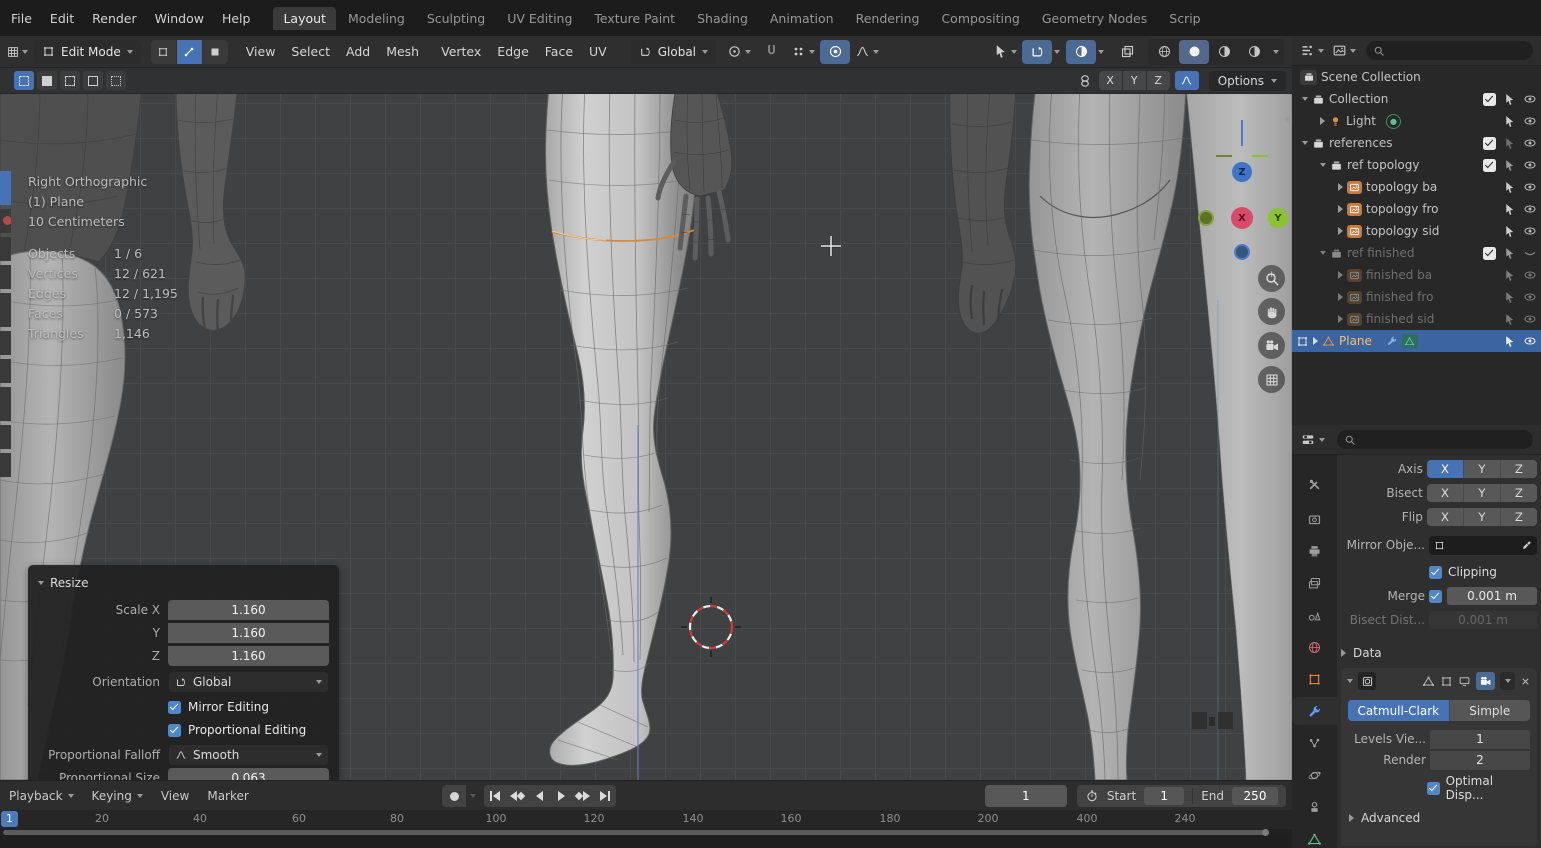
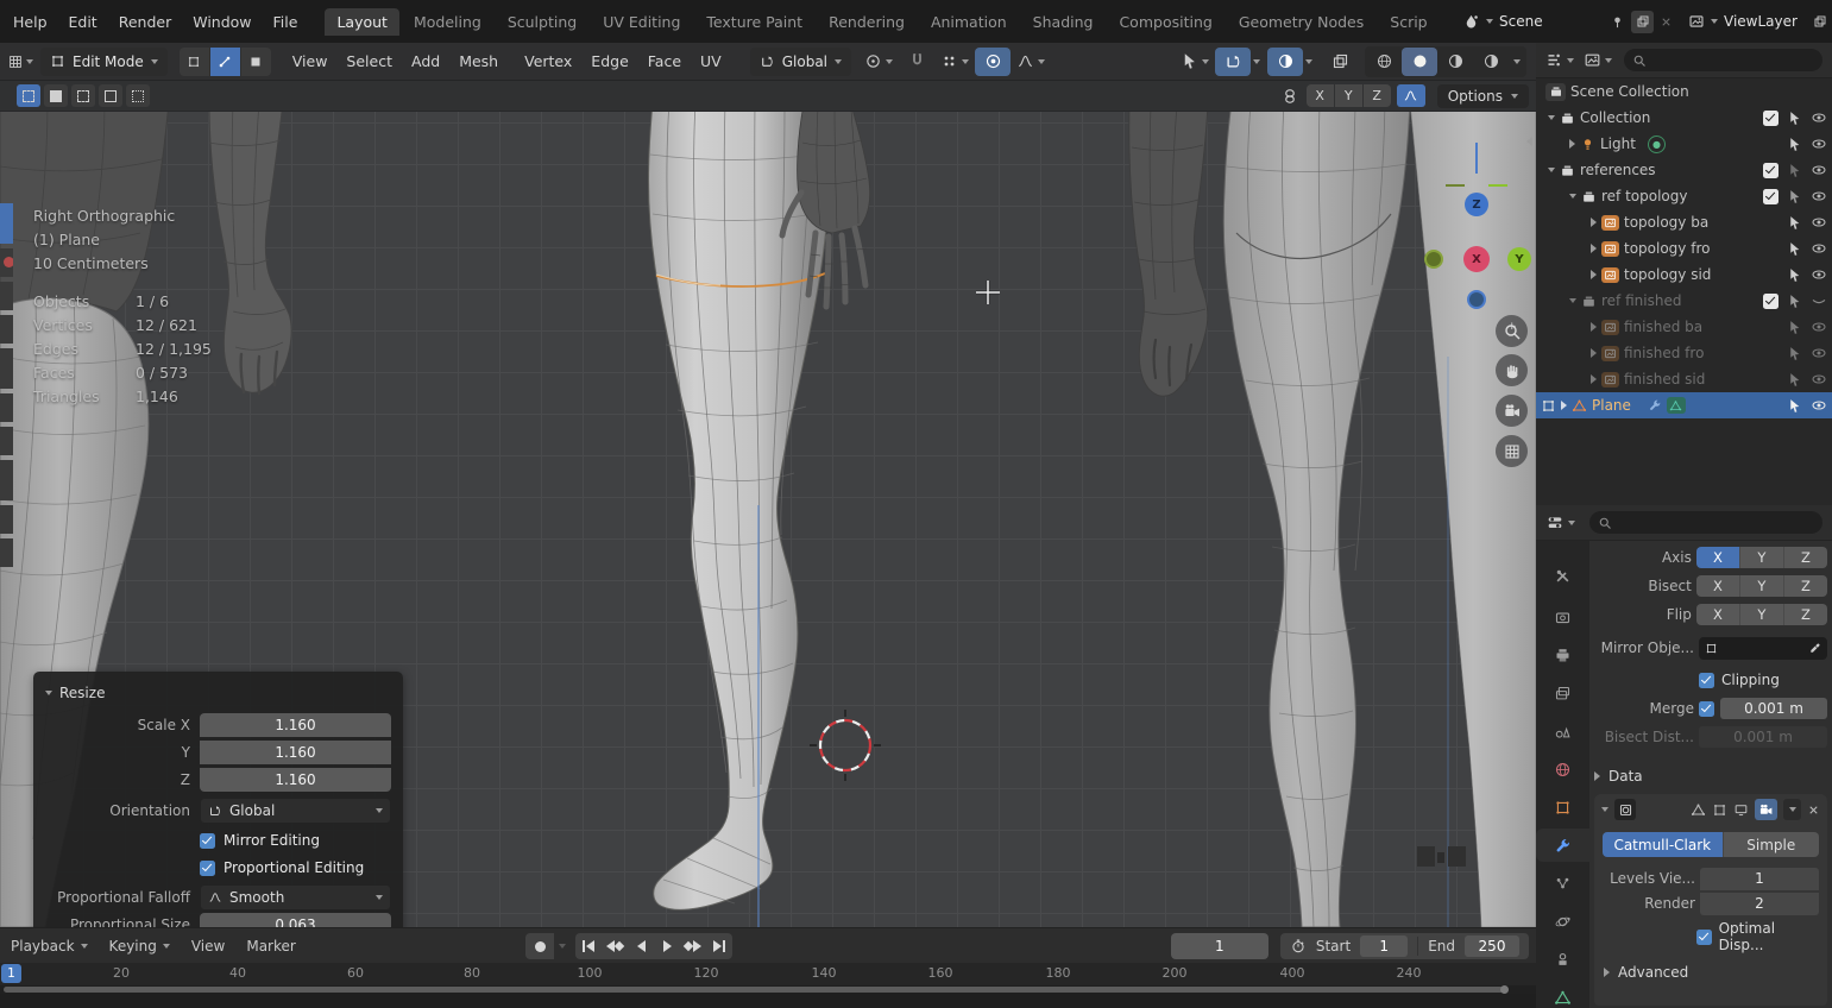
- File
+ Help
  Edit
  Render
  Window
- Help
+ File
  Layout
  Modeling
  Sculpting
  UV Editing
  Texture Paint
- Shading
+ Rendering
  Animation
- Rendering
+ Shading
  Compositing
  Geometry Nodes
  Scrip
+ Scene
+ ViewLayer
  Edit Mode
  View
  Select
  Add
  Mesh
  Vertex
  Edge
  Face
  UV
  Global
  Right Orthographic
  (1) Plane
  10 Centimeters
  Objects
  1 / 6
  Vertices
  12 / 621
  Edges
  12 / 1,195
  Faces
  0 / 573
  Triangles
  1,146
  Z
  X
  Y
  +
  Resize
  Scale X
  1.160
  Y
  1.160
  Z
  1.160
  Orientation
  Global
  Mirror Editing
  Proportional Editing
  Proportional Falloff
  Smooth
  Proportional Size
  0.063
  X
  Y
  Z
  Options
  Playback
  Keying
  View
  Marker
  1
  Start
  1
  End
  250
  20
  40
  60
  80
  100
  120
  140
  160
  180
  200
  400
  240
  1
  Scene Collection
  Collection
  Light
  ●
  references
  ref topology
  topology ba
  topology fro
  topology sid
  ref finished
  finished ba
  finished fro
  finished sid
  Plane
  Axis
  X
  Y
  Z
  Bisect
  X
  Y
  Z
  Flip
  X
  Y
  Z
  Mirror Obje...
  Clipping
  Merge
  0.001 m
  Bisect Dist...
  0.001 m
  Data
  Catmull-Clark
  Simple
  Levels Vie...
  1
  Render
  2
  Optimal Disp...
  Advanced
